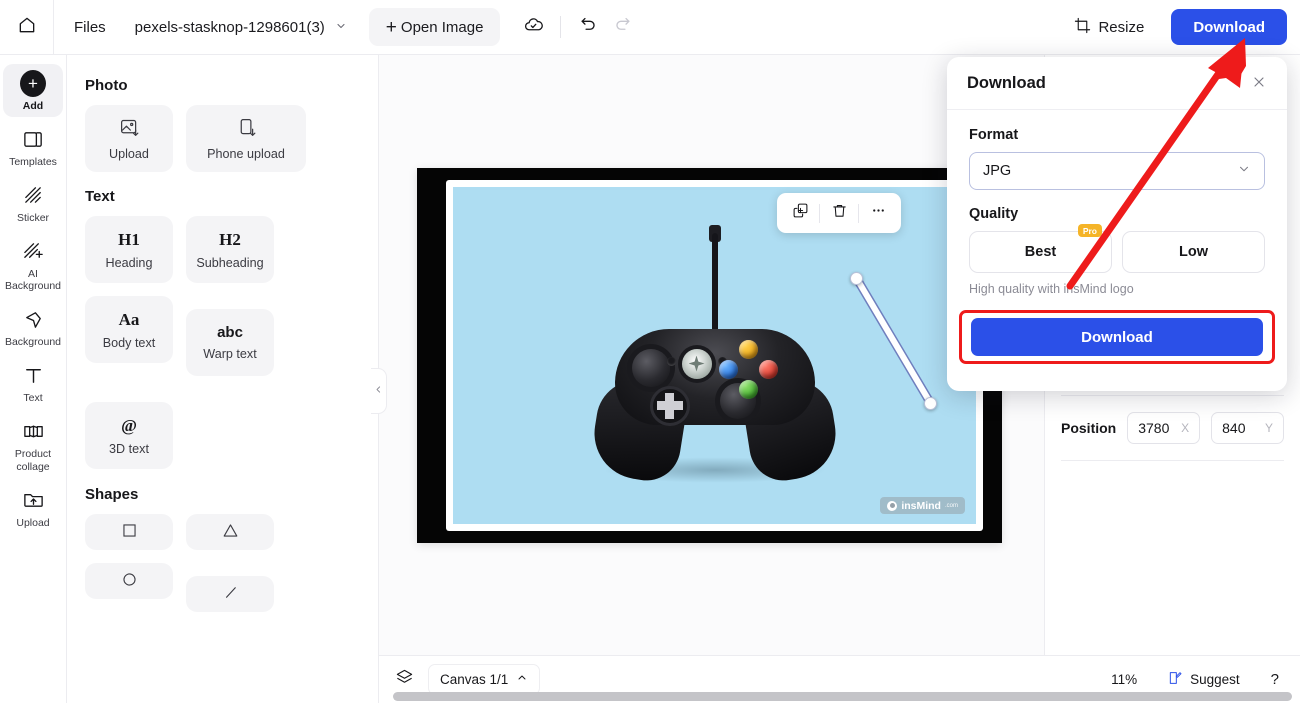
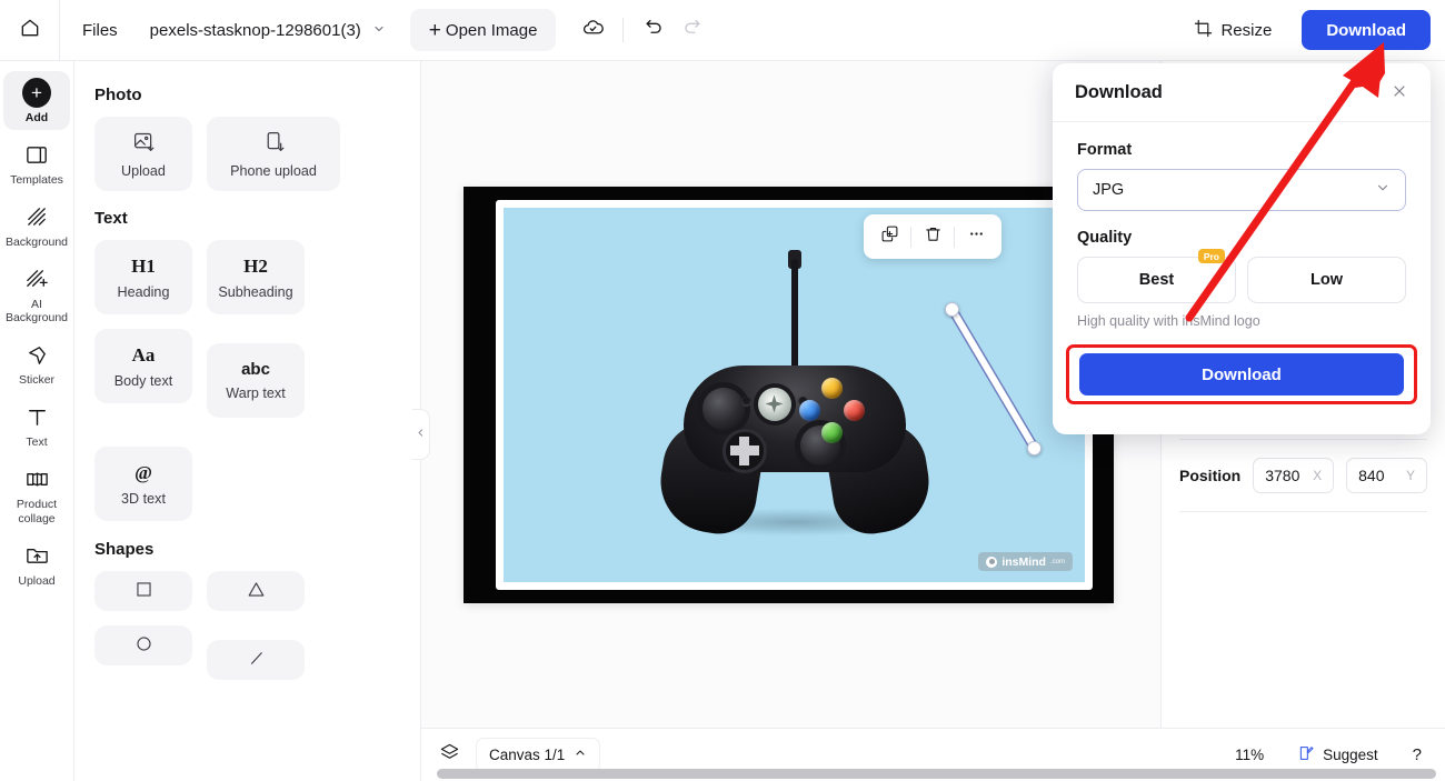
  Files
  pexels-stasknop-1298601(3)
  +
  Open Image
  Resize
  Download
  +
  Add
  Templates
- Sticker
+ Background
  AI Background
- Background
+ Sticker
  Text
  Product collage
  Upload
  Photo
  Upload
  Phone upload
  Text
  H1
  Heading
  H2
  Subheading
  Aa
  Body text
  abc
  Warp text
  @
  3D text
  Shapes
  insMind
  Position
  3780
  X
  840
  Y
  Download
  Format
  JPG
  Quality
  Best
  Pro
  Low
  High quality with isMind logo
  Download
  Canvas 1/1
  11%
  Suggest
  ?
